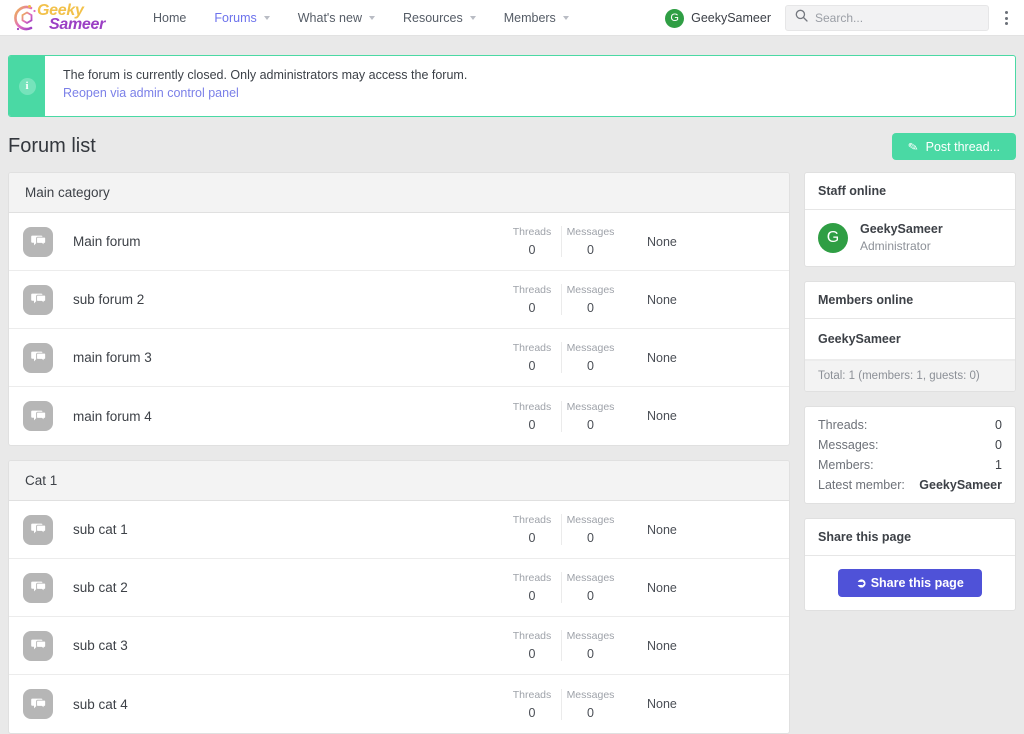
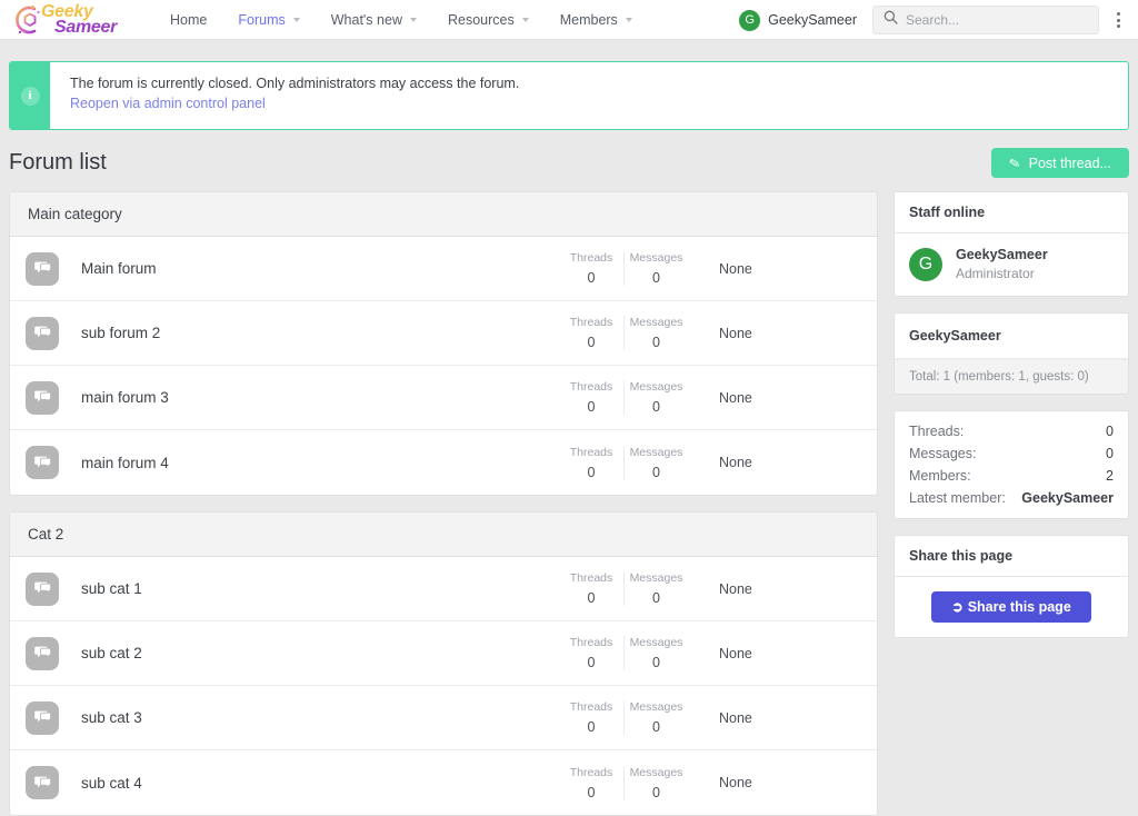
  Geeky
  Sameer
  Home
  Forums
  What's new
  Resources
  Members
  G
  GeekySameer
  Search...
  i
  The forum is currently closed. Only administrators may access the forum.
  Reopen via admin control panel
  Forum list
  Post thread...
  Main category
  Main forum
  Threads
  0
  Messages
  0
  None
  sub forum 2
  Threads
  0
  Messages
  0
  None
  main forum 3
  Threads
  0
  Messages
  0
  None
  main forum 4
  Threads
  0
  Messages
  0
  None
- Cat 1
+ Cat 2
  sub cat 1
  Threads
  0
  Messages
  0
  None
  sub cat 2
  Threads
  0
  Messages
  0
  None
  sub cat 3
  Threads
  0
  Messages
  0
  None
  sub cat 4
  Threads
  0
  Messages
  0
  None
  Staff online
  G
  GeekySameer
  Administrator
- Members online
  GeekySameer
  Total: 1 (members: 1, guests: 0)
  Threads:
  0
  Messages:
  0
  Members:
- 1
+ 2
  Latest member:
  GeekySameer
  Share this page
  ➲
  Share this page
